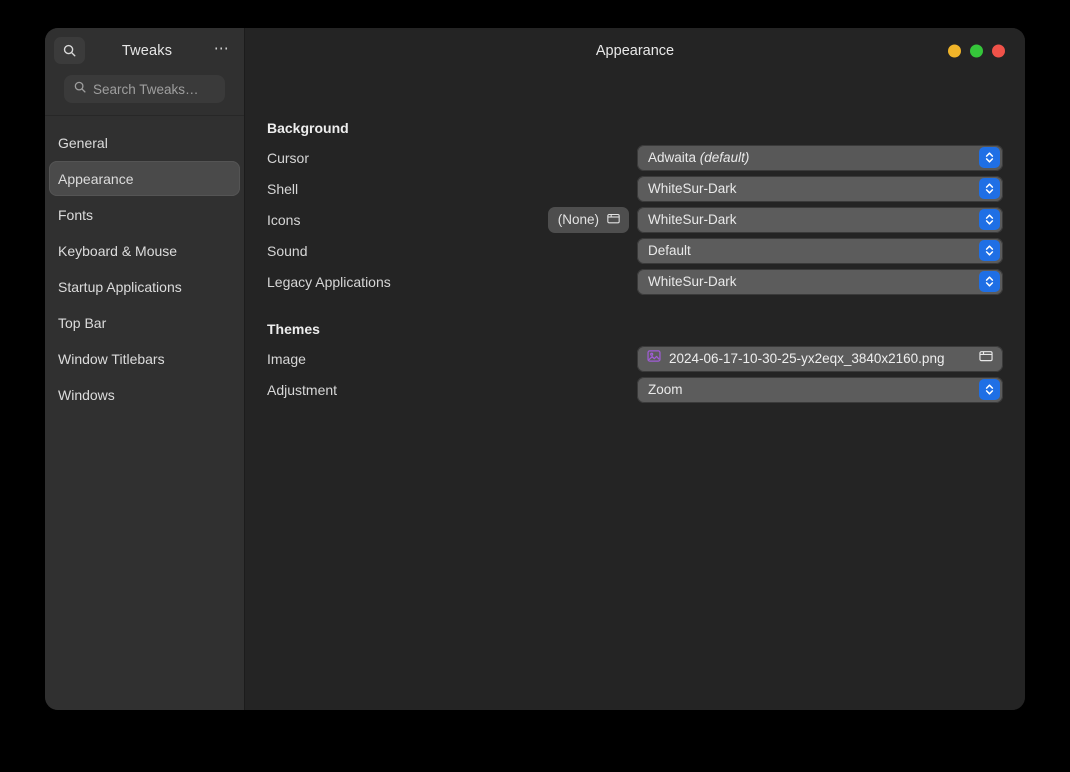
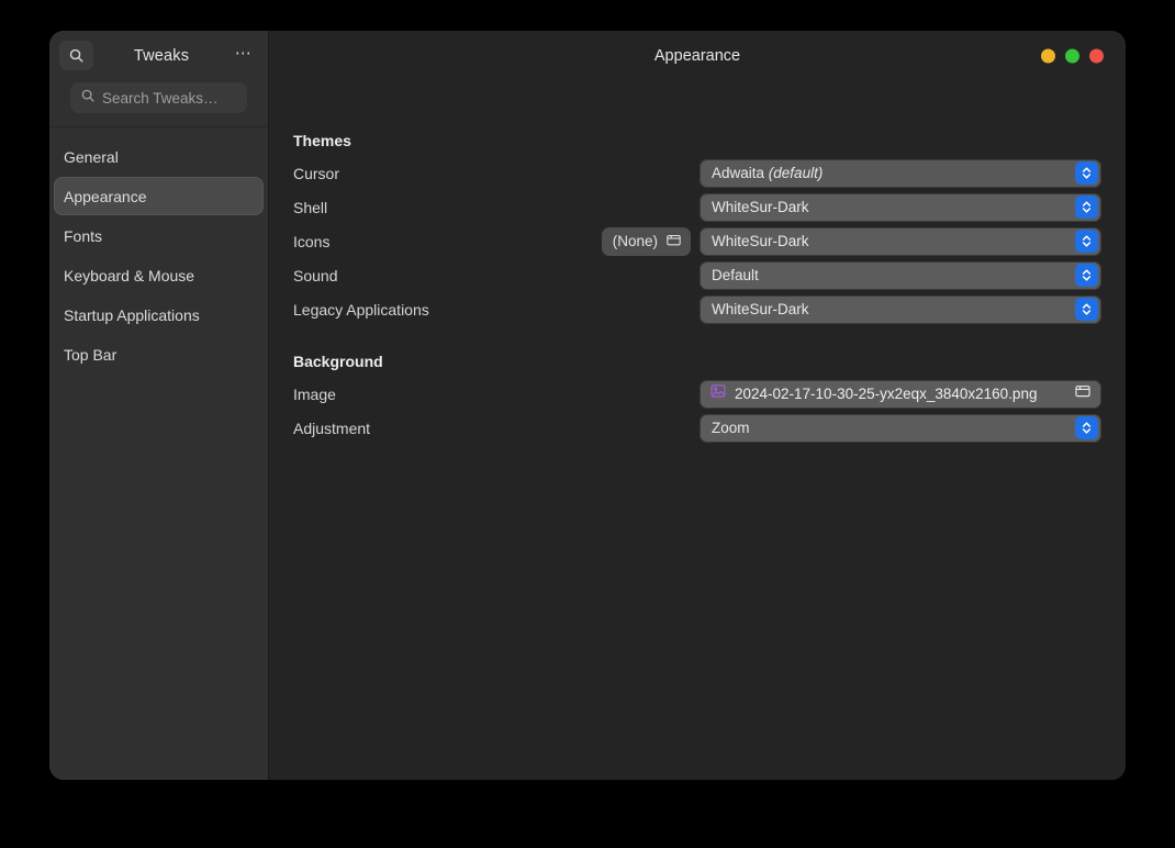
  Tweaks
  ⋯
  Search Tweaks…
  General
  Appearance
  Fonts
  Keyboard & Mouse
  Startup Applications
  Top Bar
- Window Titlebars
- Windows
  Appearance
- Background
+ Themes
  Cursor
  Adwaita (default)
  Shell
  WhiteSur-Dark
  Icons
  (None)
  WhiteSur-Dark
  Sound
  Default
  Legacy Applications
  WhiteSur-Dark
- Themes
+ Background
  Image
- 2024-06-17-10-30-25-yx2eqx_3840x2160.png
+ 2024-02-17-10-30-25-yx2eqx_3840x2160.png
  Adjustment
  Zoom
